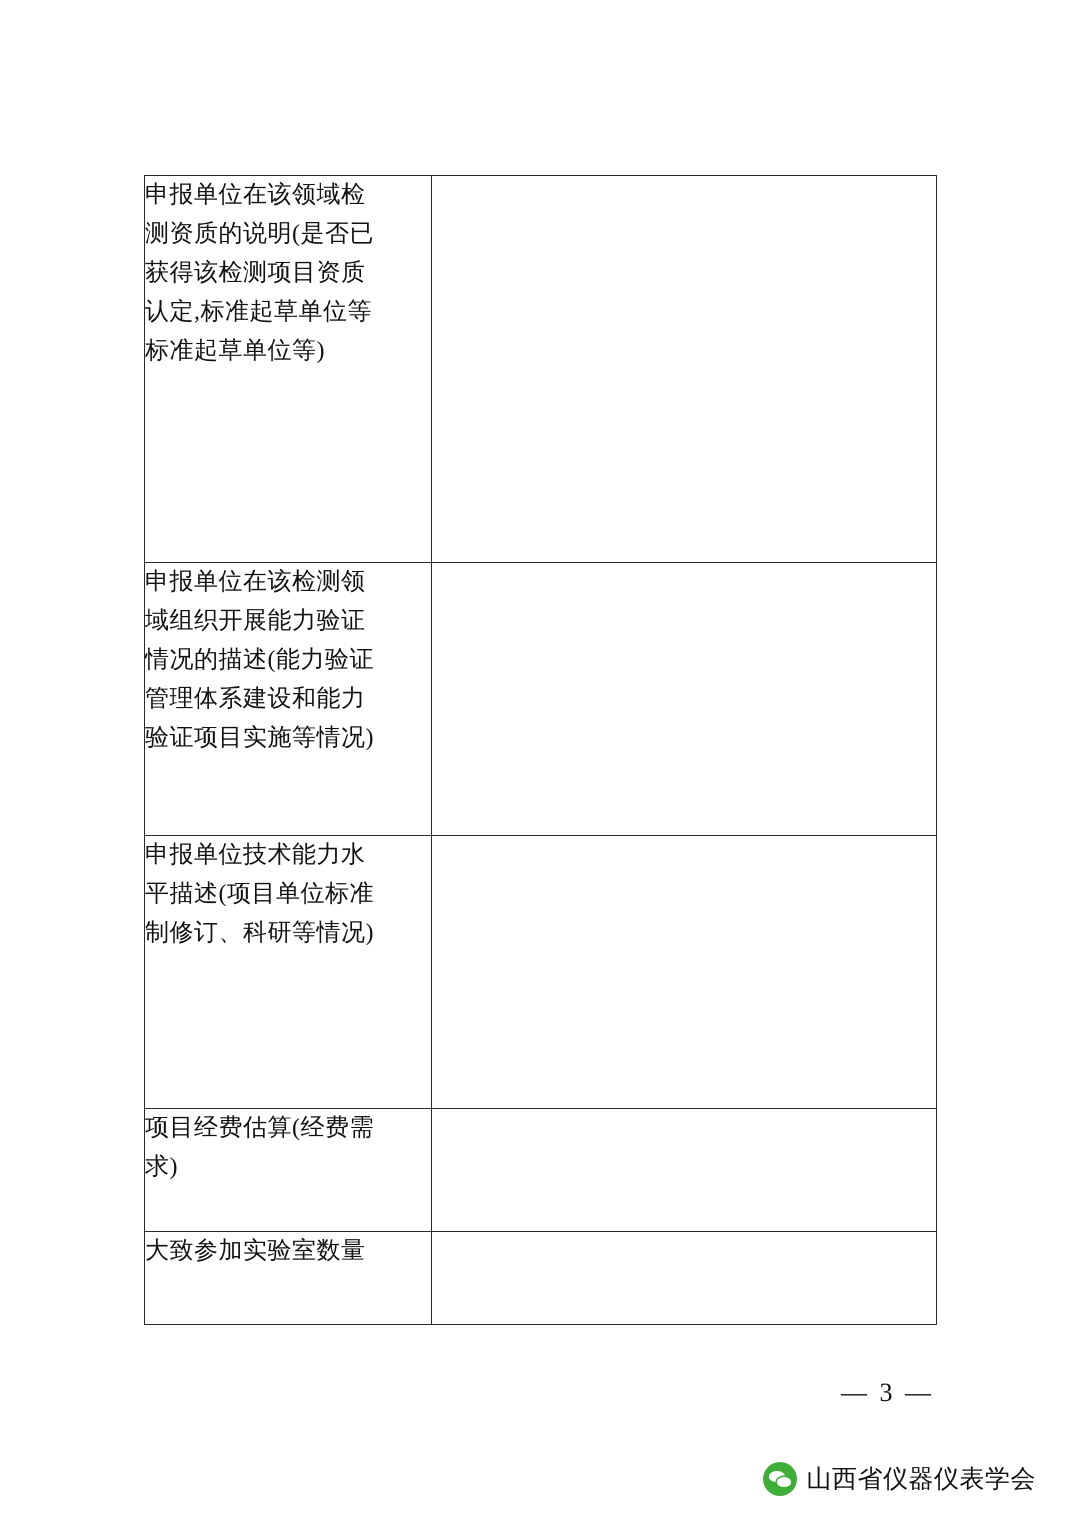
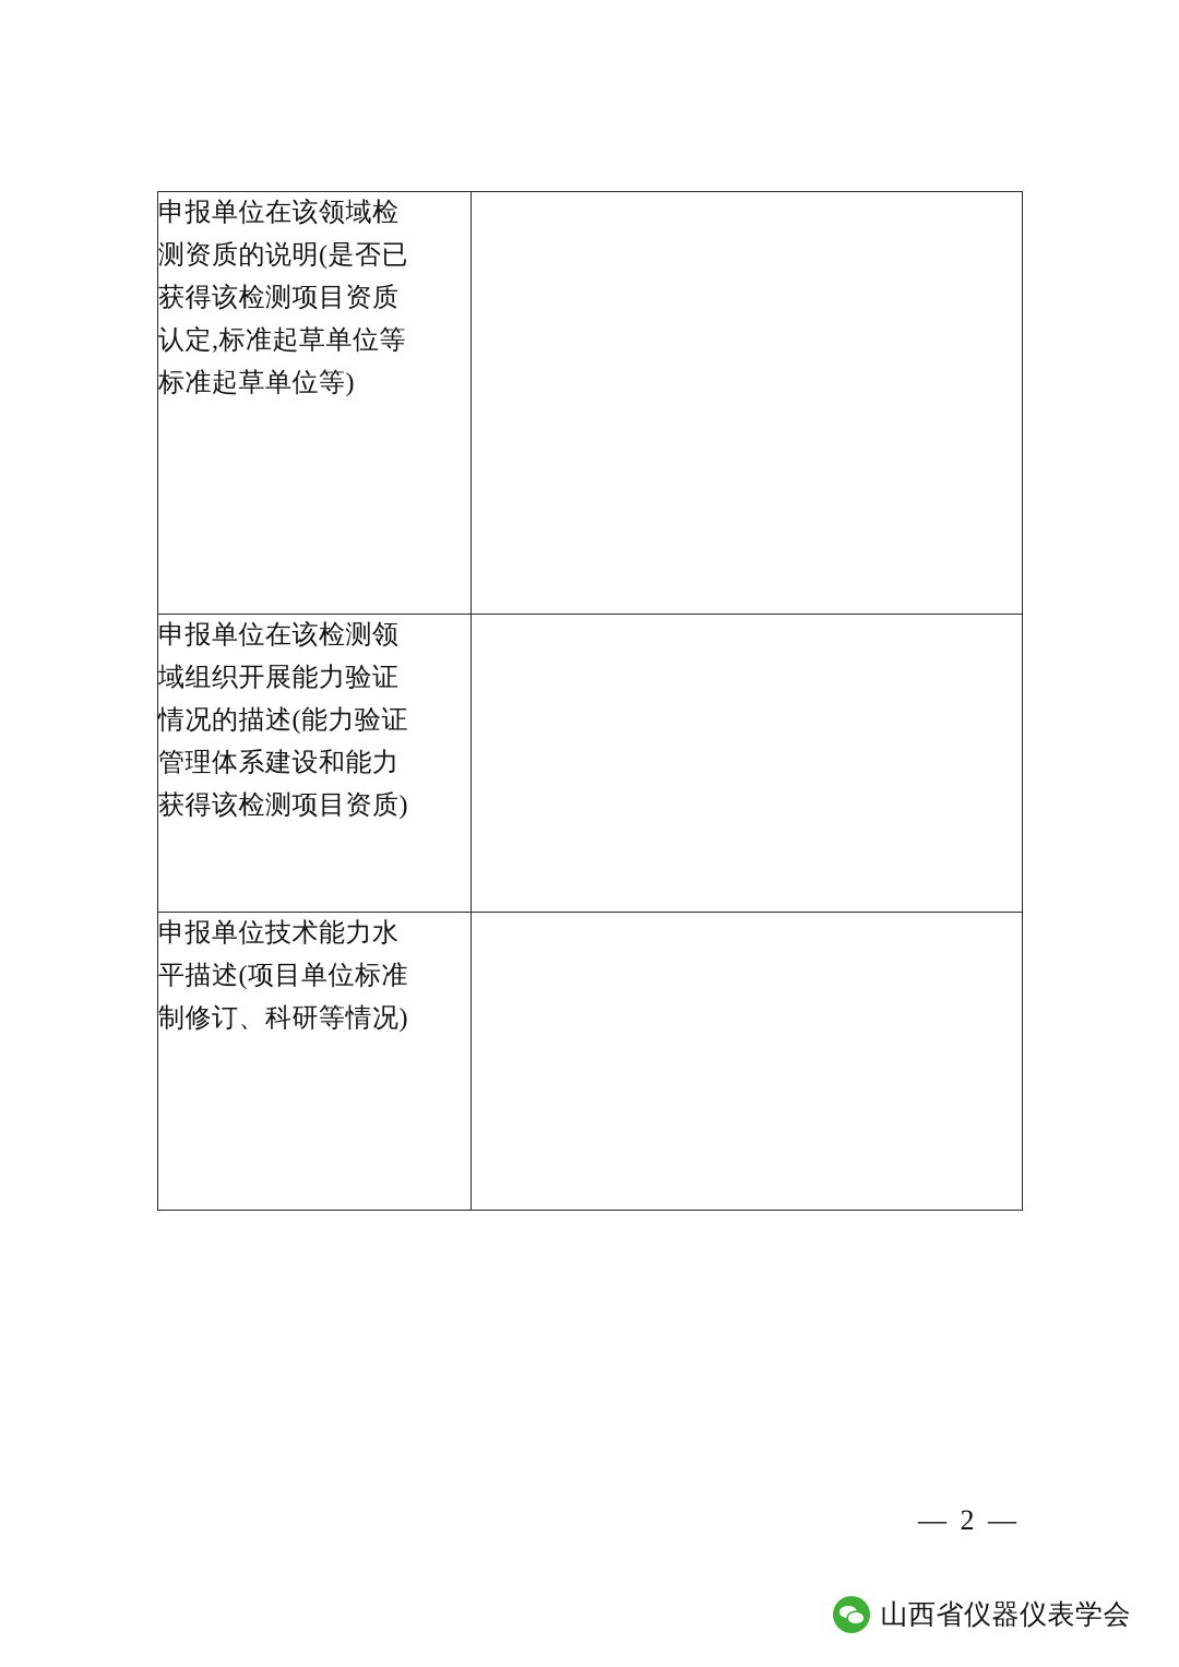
  申报单位在该领域检 测资质的说明(是否已 获得该检测项目资质 认定,标准起草单位等 标准起草单位等)
- 申报单位在该检测领 域组织开展能力验证 情况的描述(能力验证 管理体系建设和能力 验证项目实施等情况)
+ 申报单位在该检测领 域组织开展能力验证 情况的描述(能力验证 管理体系建设和能力 获得该检测项目资质)
  申报单位技术能力水 平描述(项目单位标准 制修订、科研等情况)
- 项目经费估算(经费需 求)
- 大致参加实验室数量
- — 3 —
+ — 2 —
  山西省仪器仪表学会
